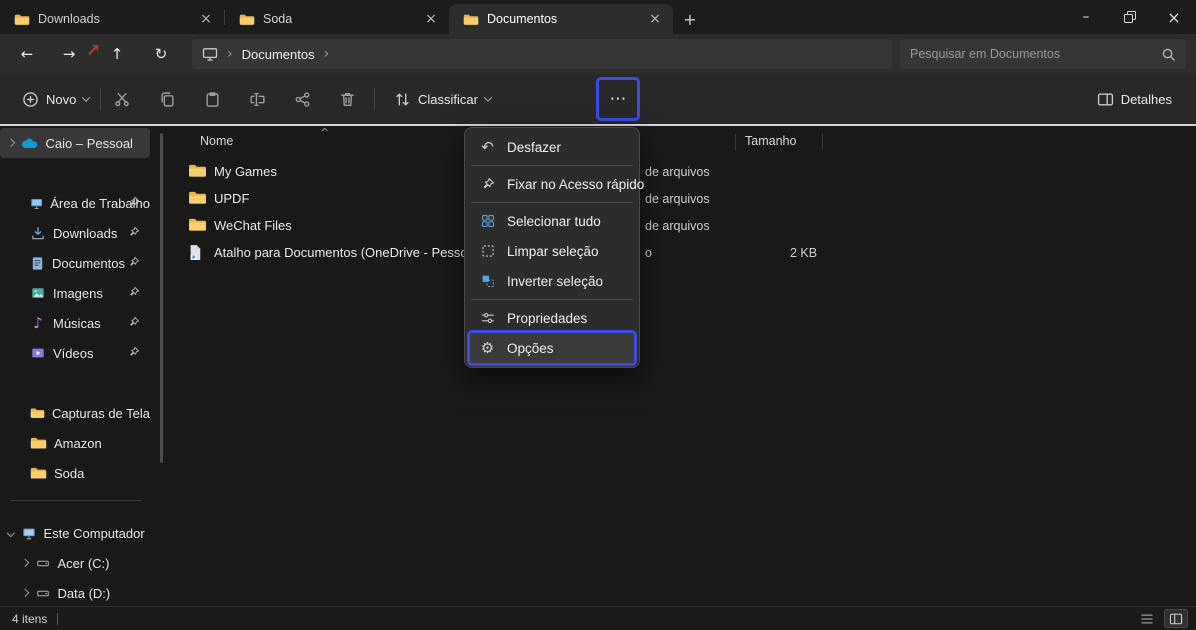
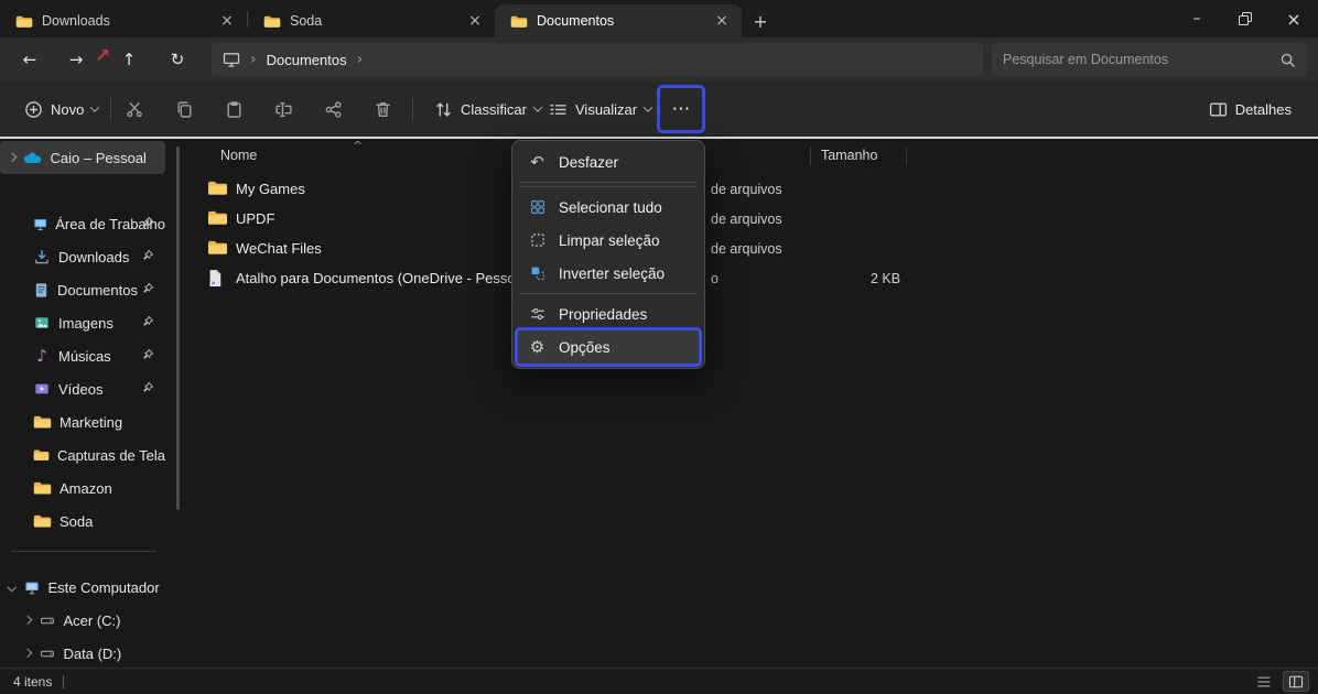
  Downloads
  ×
  Soda
  ×
  Documentos
  ×
  +
  –
  ×
  ←
  →
  ↗
  ↑
  ↻
  ›
  Documentos
  ›
  Pesquisar em Documentos
  Novo
  Classificar
+ Visualizar
  ⋯
  Detalhes
  Caio – Pessoal
  Área de Trabaho
  Downloads
  Documentos
  Imagens
  ♪
  Músicas
  Vídeos
+ Marketing
  Capturas de Tela
  Amazon
  Soda
  Este Computador
  Acer (C:)
  Data (D:)
  Nome
  ^
  Tamanho
  My Games
  de arquivos
  UPDF
  de arquivos
  WeChat Files
  de arquivos
  Atalho para Documentos (OneDrive - Pess
  o
  2 KB
  ↶
  Desfazer
- Fixar no Acesso rápido
  Selecionar tudo
  Limpar seleção
  Inverter seleção
  Propriedades
  ⚙
  Opções
  4 itens
